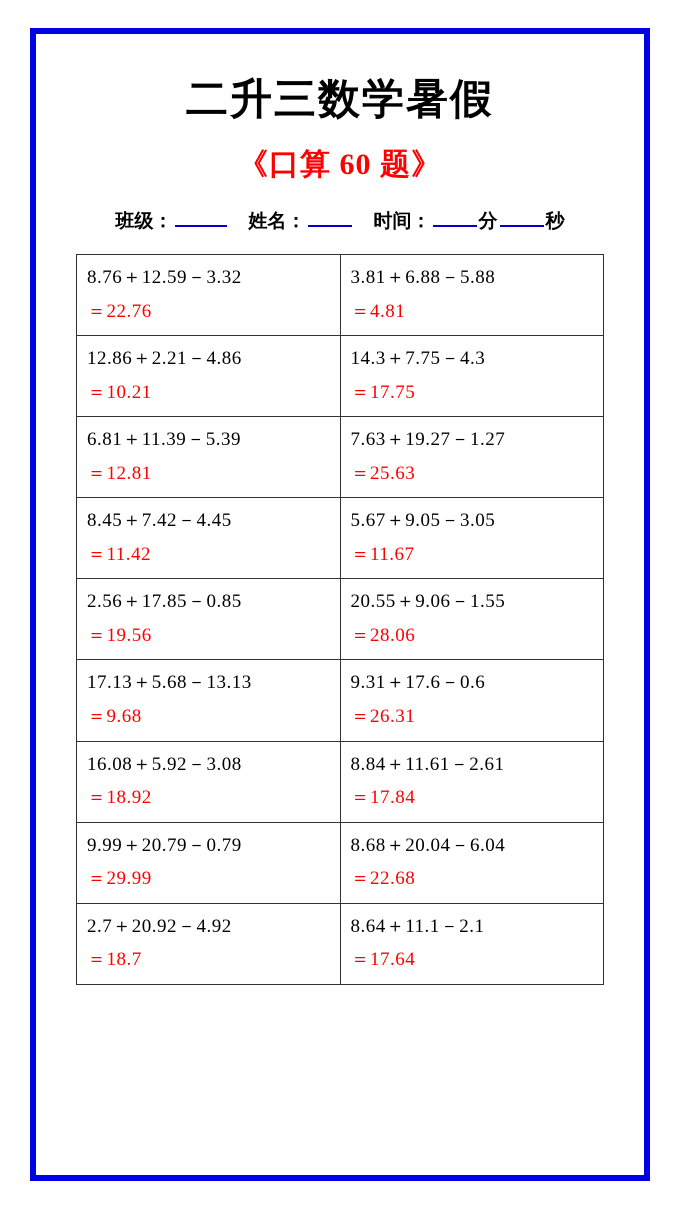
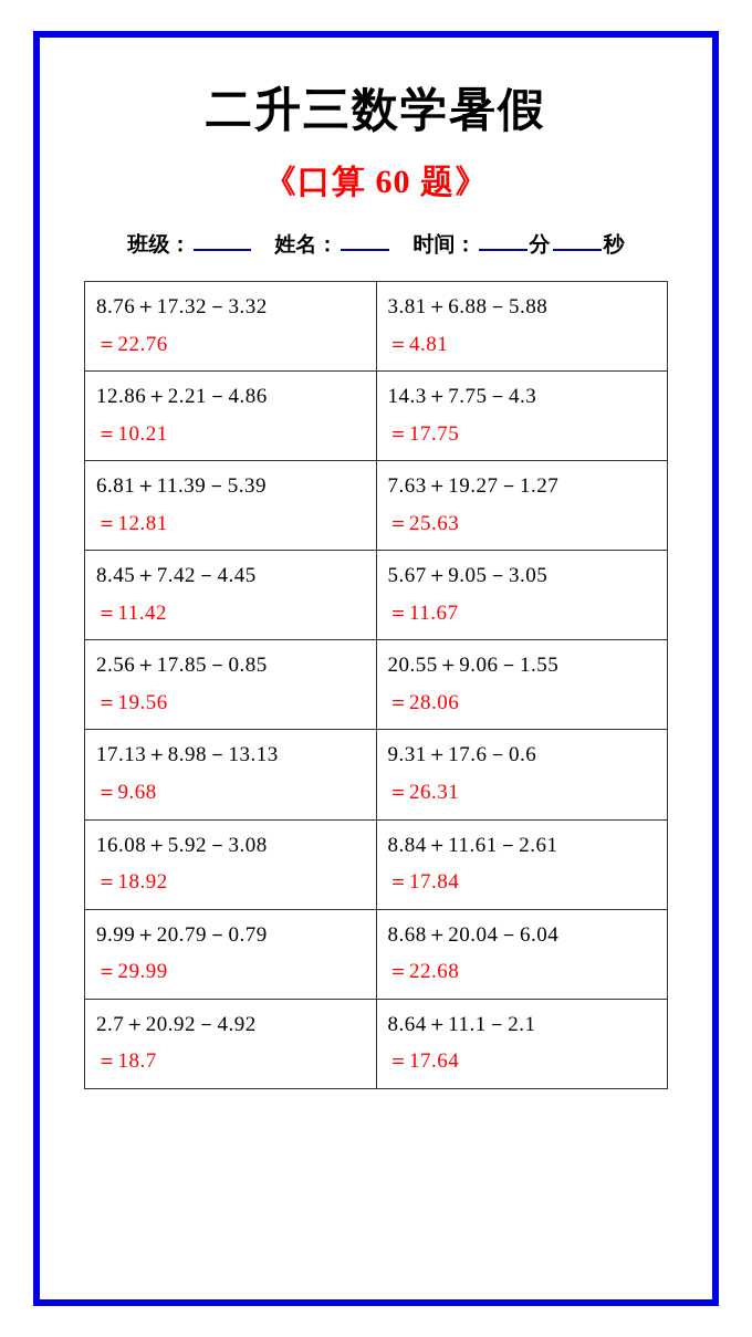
  二升三数学暑假
  《口算 60 题》
  班级：
  姓名：
  时间：
  分
  秒
- 8.76＋12.59－3.32 ＝22.76	3.81＋6.88－5.88 ＝4.81
+ 8.76＋17.32－3.32 ＝22.76	3.81＋6.88－5.88 ＝4.81
  12.86＋2.21－4.86 ＝10.21	14.3＋7.75－4.3 ＝17.75
  6.81＋11.39－5.39 ＝12.81	7.63＋19.27－1.27 ＝25.63
  8.45＋7.42－4.45 ＝11.42	5.67＋9.05－3.05 ＝11.67
  2.56＋17.85－0.85 ＝19.56	20.55＋9.06－1.55 ＝28.06
- 17.13＋5.68－13.13 ＝9.68	9.31＋17.6－0.6 ＝26.31
+ 17.13＋8.98－13.13 ＝9.68	9.31＋17.6－0.6 ＝26.31
  16.08＋5.92－3.08 ＝18.92	8.84＋11.61－2.61 ＝17.84
  9.99＋20.79－0.79 ＝29.99	8.68＋20.04－6.04 ＝22.68
  2.7＋20.92－4.92 ＝18.7	8.64＋11.1－2.1 ＝17.64
